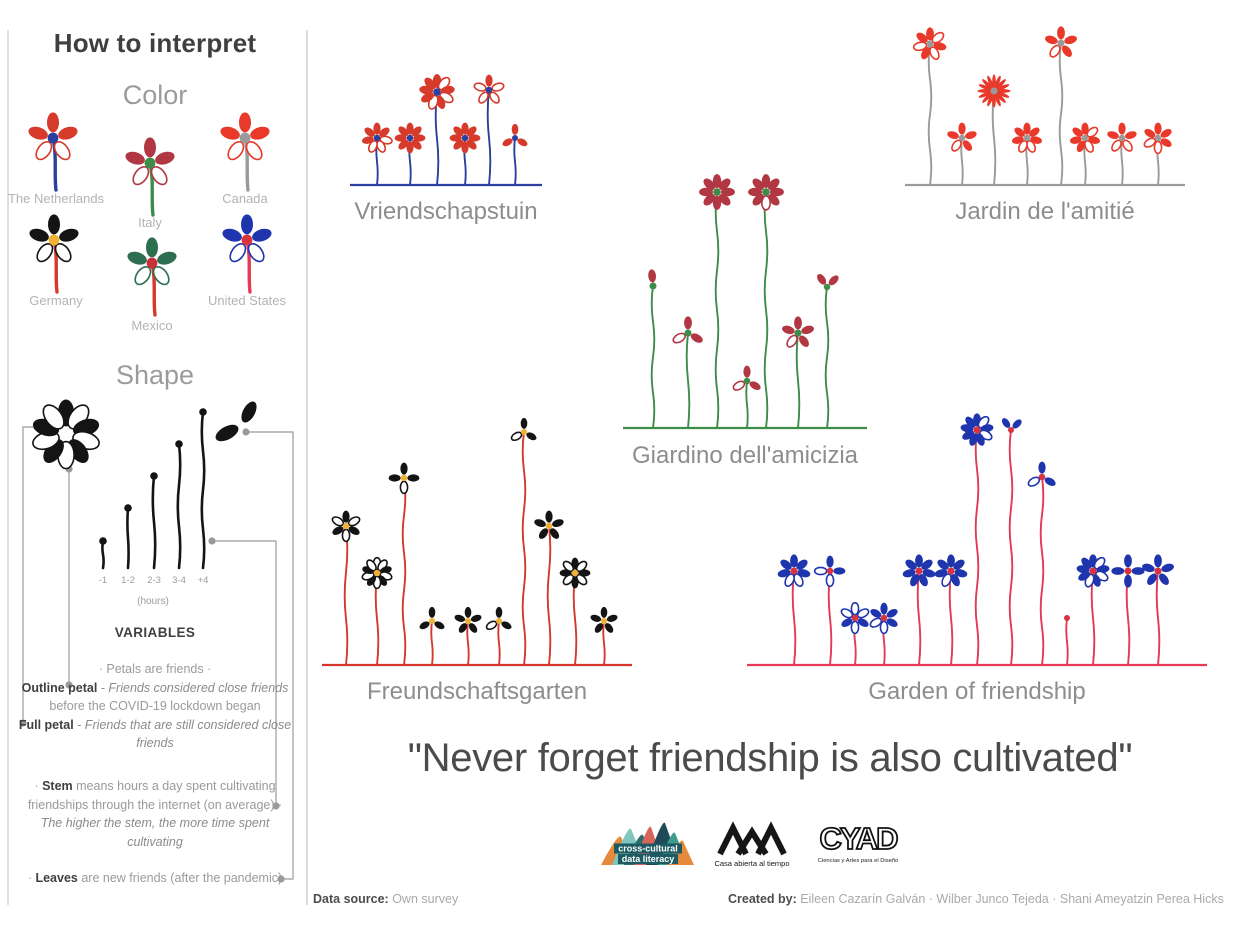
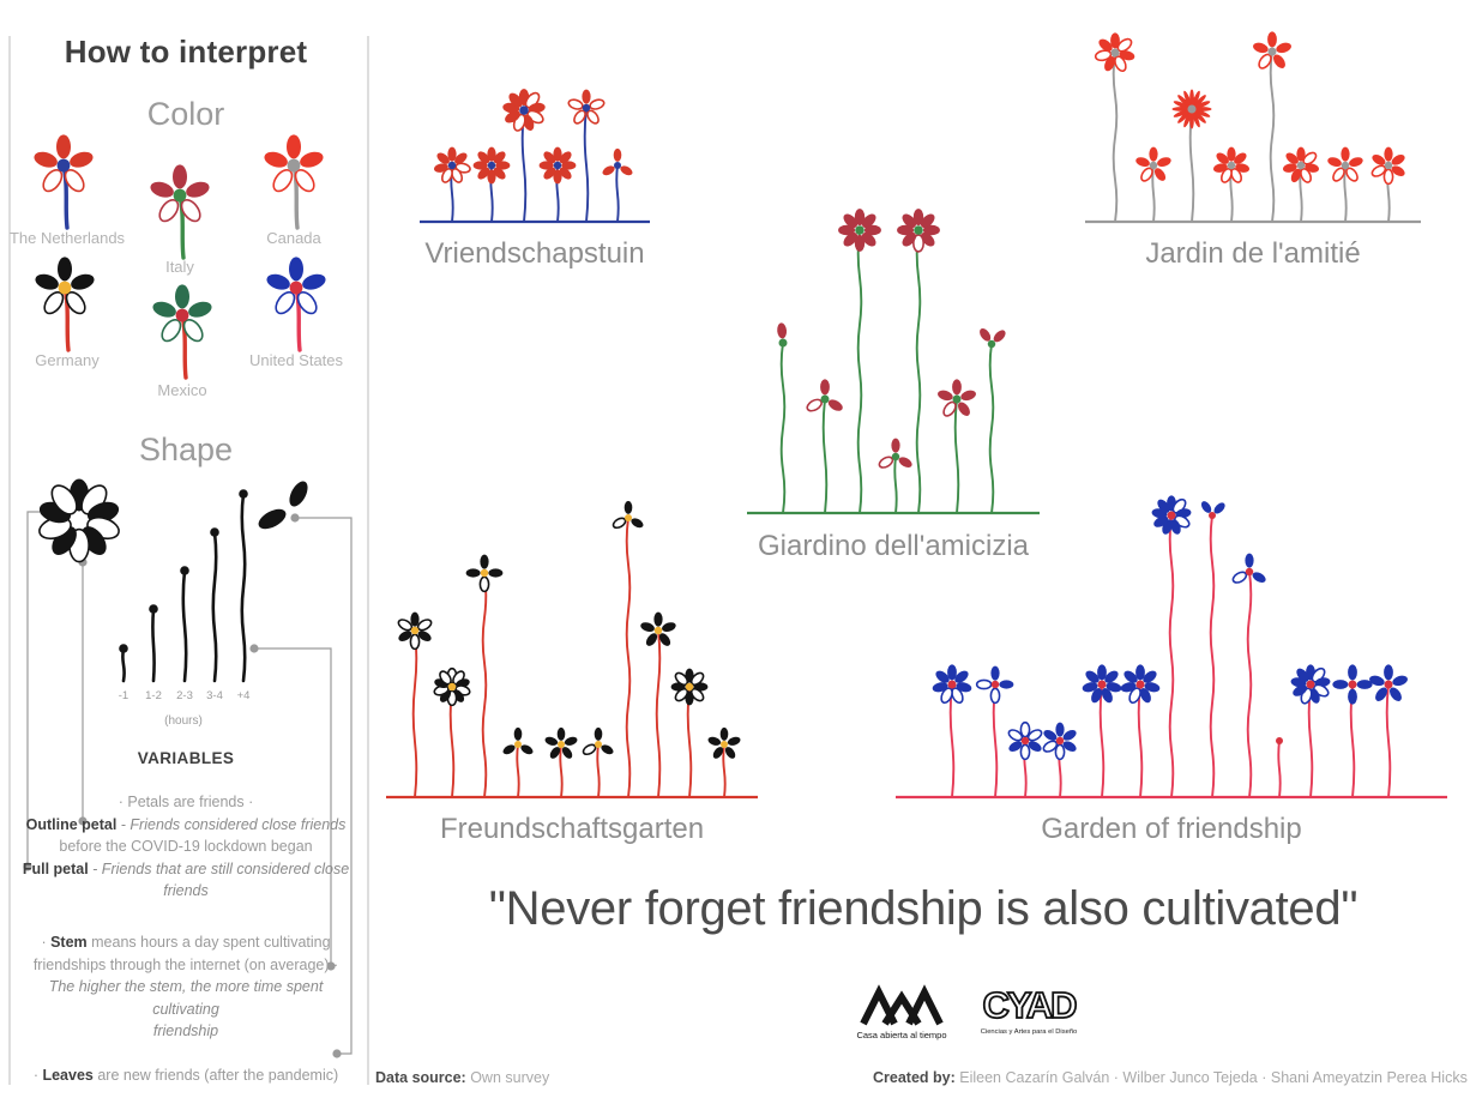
  How to interpret
  Color
  Shape
  -1
  1-2
  2-3
  3-4
  +4
  (hours)
  The Netherlands
  Italy
  Canada
  Germany
  Mexico
  United States
  VARIABLES
  · Petals are friends ·
  Outline petal - Friends considered close friends
  before the COVID-19 lockdown began
  Full petal - Friends that are still considered close
  friends
  · Stem means hours a day spent cultivating
  friendships through the internet (on average) ·
  The higher the stem, the more time spent cultivating
+ friendship
  · Leaves are new friends (after the pandemic)
  Vriendschapstuin
  Jardin de l'amitié
  Giardino dell'amicizia
  Freundschaftsgarten
  Garden of friendship
  "Never forget friendship is also cultivated"
- cross-cultural
- data literacy
  Casa abierta al tiempo
  CYAD
  Data source: Own survey
  Created by: Eileen Cazarín Galván · Wilber Junco Tejeda · Shani Ameyatzin Perea Hicks
